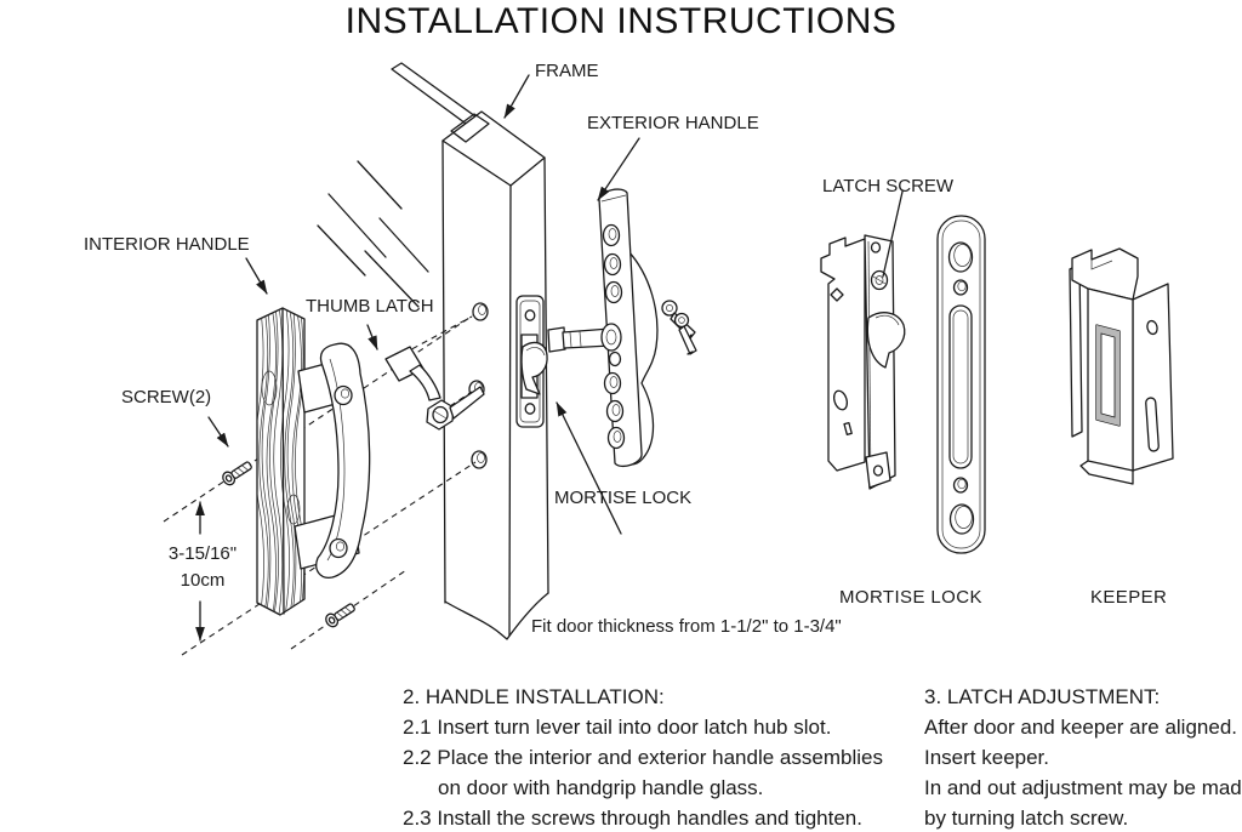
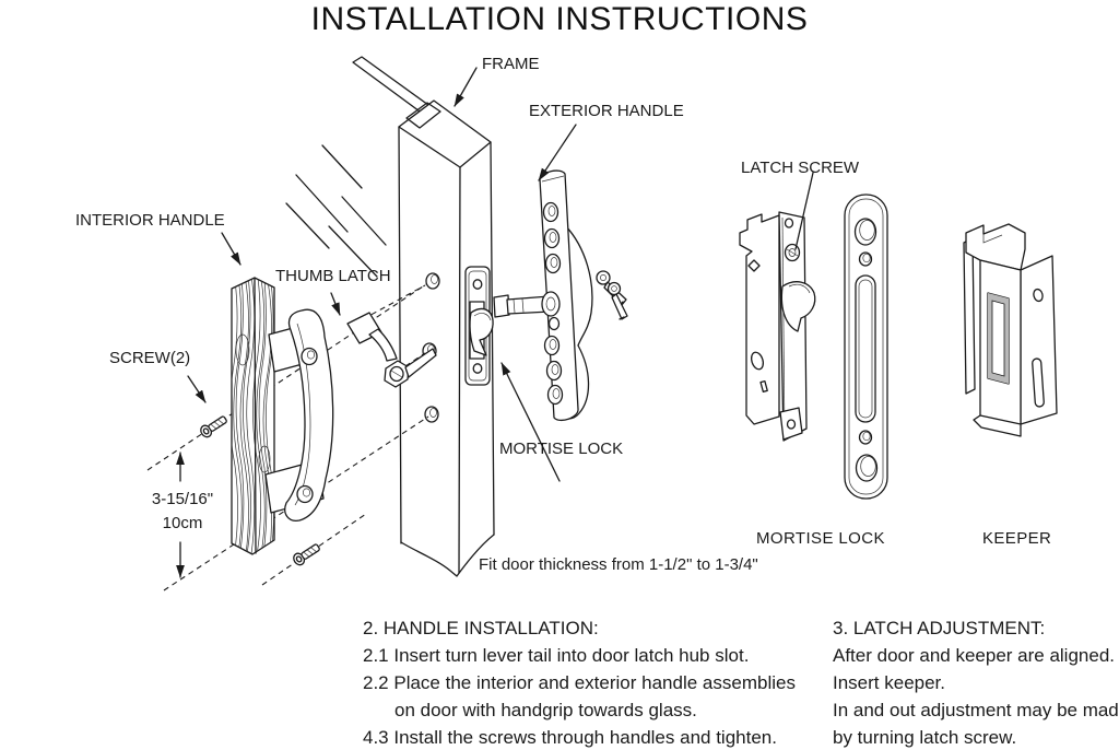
  INSTALLATION INSTRUCTIONS
  FRAME
  EXTERIOR HANDLE
  LATCH SCREW
  INTERIOR HANDLE
  THUMB LATCH
  SCREW(2)
  3-15/16"
  10cm
  MORTISE LOCK
  Fit door thickness from 1-1/2" to 1-3/4"
  MORTISE LOCK
  KEEPER
  2. HANDLE INSTALLATION:
  2.1 Insert turn lever tail into door latch hub slot.
  2.2 Place the interior and exterior handle assemblies
- on door with handgrip handle glass.
+ on door with handgrip towards glass.
- 2.3 Install the screws through handles and tighten.
+ 4.3 Install the screws through handles and tighten.
  3. LATCH ADJUSTMENT:
  After door and keeper are aligned.
  Insert keeper.
  In and out adjustment may be mad
  by turning latch screw.
